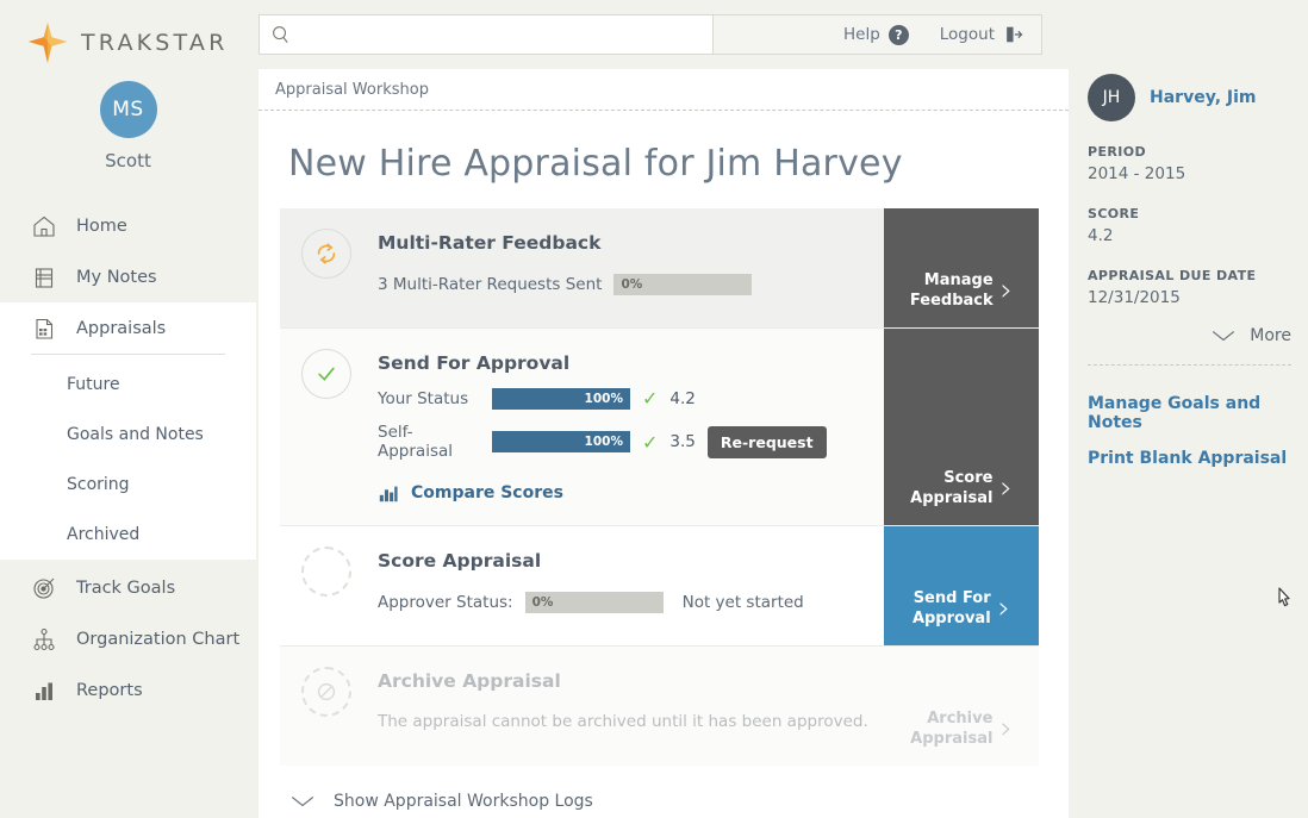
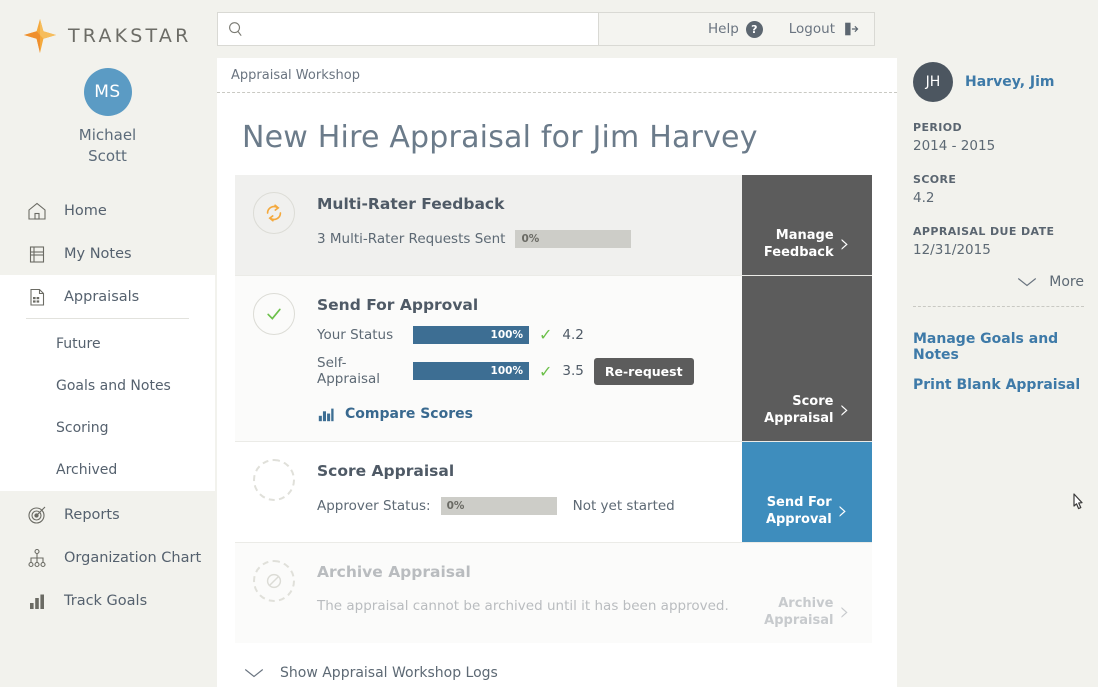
  TRAKSTAR
  MS
+ Michael
  Scott
  Home
  My Notes
  Appraisals
  Future
  Goals and Notes
  Scoring
  Archived
- Track Goals
+ Reports
  Organization Chart
- Reports
+ Track Goals
  Help
  ?
  Logout
  Appraisal Workshop
  New Hire Appraisal for Jim Harvey
  Multi-Rater Feedback
  3 Multi-Rater Requests Sent
  0%
  Manage
  Feedback
  ›
  Send For Approval
  Your Status
  100%
  ✓
  4.2
  Self-Appraisal
  100%
  ✓
  3.5
  Re-request
  Compare Scores
  Score
  Appraisal
  ›
  Score Appraisal
  Approver Status:
  0%
  Not yet started
  Send For
  Approval
  ›
  Archive Appraisal
  The appraisal cannot be archived until it has been approved.
  Archive
  Appraisal
  ›
  Show Appraisal Workshop Logs
  JH
  Harvey, Jim
  PERIOD
  2014 - 2015
  SCORE
  4.2
  APPRAISAL DUE DATE
  12/31/2015
  More
  Manage Goals and Notes
  Print Blank Appraisal
